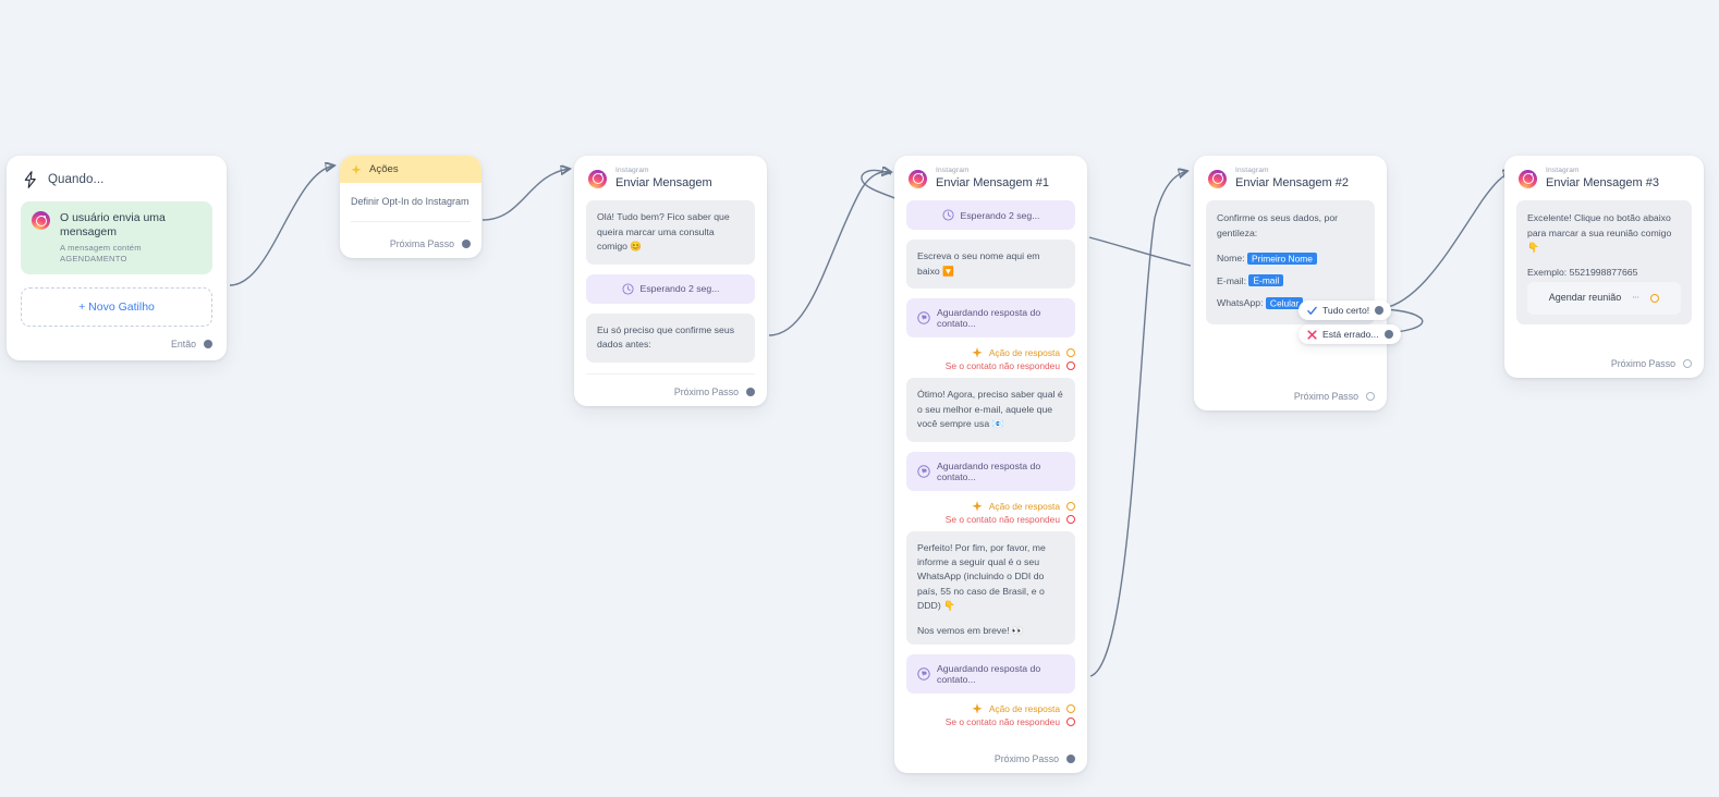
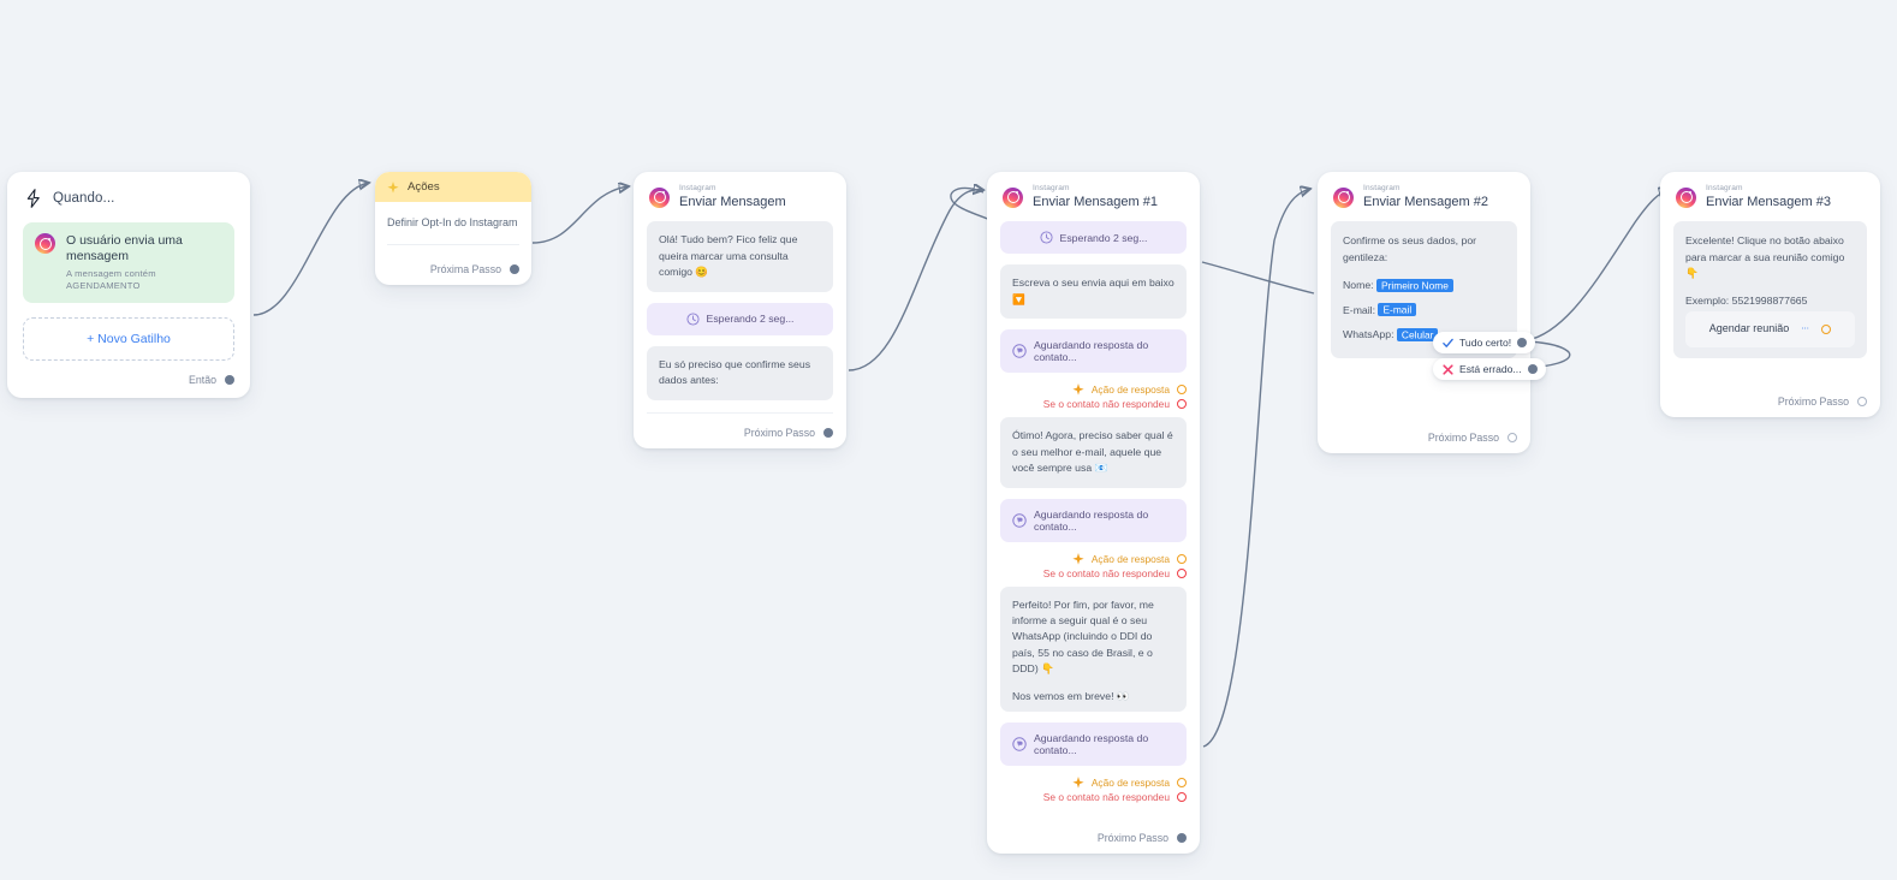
  Quando...
  O usuário envia uma mensagem
  A mensagem contém AGENDAMENTO
  + Novo Gatilho
  Então
  Ações
  Definir Opt-In do Instagram
  Próxima Passo
  Enviar Mensagem
- Olá! Tudo bem? Fico saber que queira marcar uma consulta comigo 😊
+ Olá! Tudo bem? Fico feliz que queira marcar uma consulta comigo 😊
  Esperando 2 seg...
  Eu só preciso que confirme seus dados antes:
  Próximo Passo
  Enviar Mensagem #1
  Esperando 2 seg...
- Escreva o seu nome aqui em baixo 🔽
+ Escreva o seu envia aqui em baixo 🔽
  Aguardando resposta do contato...
  Ação de resposta
  Se o contato não respondeu
  Ótimo! Agora, preciso saber qual é o seu melhor e-mail, aquele que você sempre usa 📧
  Aguardando resposta do contato...
  Ação de resposta
  Se o contato não respondeu
  Perfeito! Por fim, por favor, me informe a seguir qual é o seu WhatsApp (incluindo o DDI do país, 55 no caso de Brasil, e o DDD) 👇 Nos vemos em breve! 👀
  Aguardando resposta do contato...
  Ação de resposta
  Se o contato não respondeu
  Próximo Passo
  Enviar Mensagem #2
  Confirme os seus dados, por gentileza:
  Nome: Primeiro Nome
  E-mail: E-mail
  WhatsApp: Celular
  Próximo Passo
  Tudo certo!
  Está errado...
  Enviar Mensagem #3
  Excelente! Clique no botão abaixo para marcar a sua reunião comigo 👇
  Exemplo: 5521998877665
  Agendar reunião
  Próximo Passo
